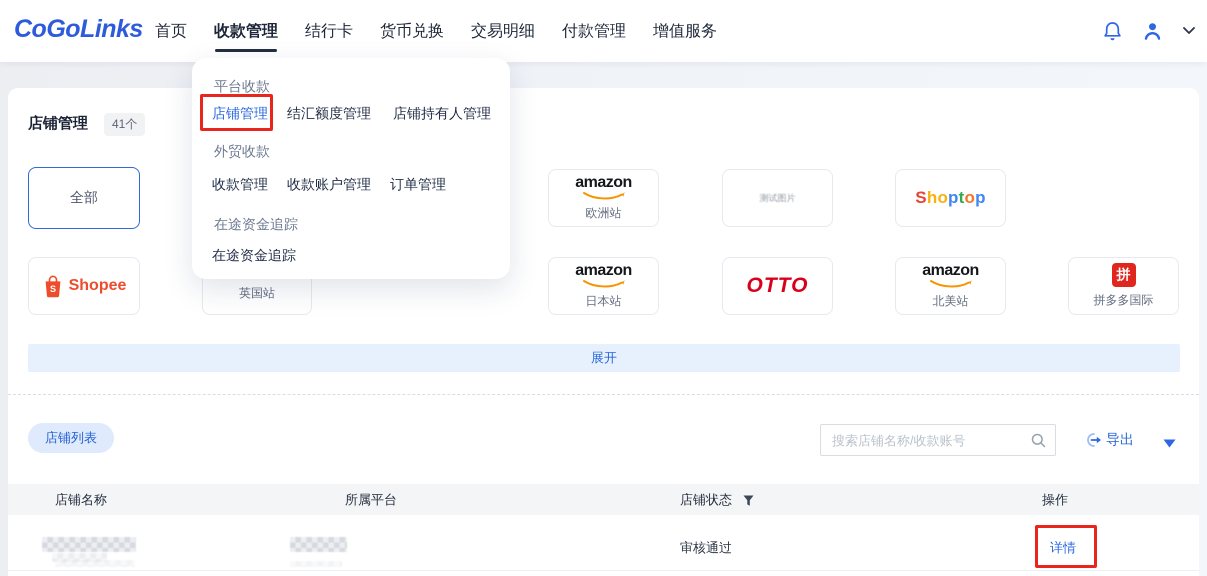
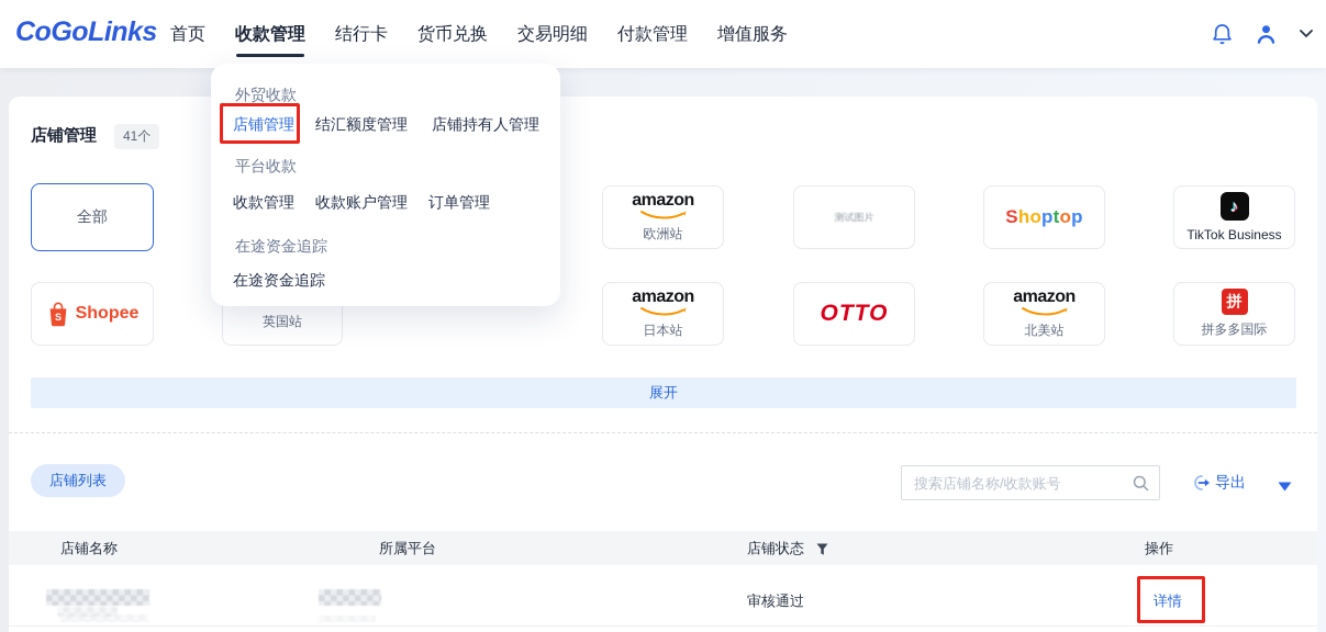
  CoGoLinks
  首页
  收款管理
  结行卡
  货币兑换
  交易明细
  付款管理
  增值服务
  店铺管理
  41个
  全部
  amazon
  欧洲站
  测试图片
  Shoptop
+ ♪
+ TikTok Business
  S
  Shopee
  英国站
  amazon
  日本站
  OTTO
  amazon
  北美站
  拼
  拼多多国际
  展开
  店铺列表
  搜索店铺名称/收款账号
  导出
  店铺名称
  所属平台
  店铺状态
  操作
  审核通过
  详情
- 平台收款
+ 外贸收款
  店铺管理
  结汇额度管理
  店铺持有人管理
- 外贸收款
+ 平台收款
  收款管理
  收款账户管理
  订单管理
  在途资金追踪
  在途资金追踪
